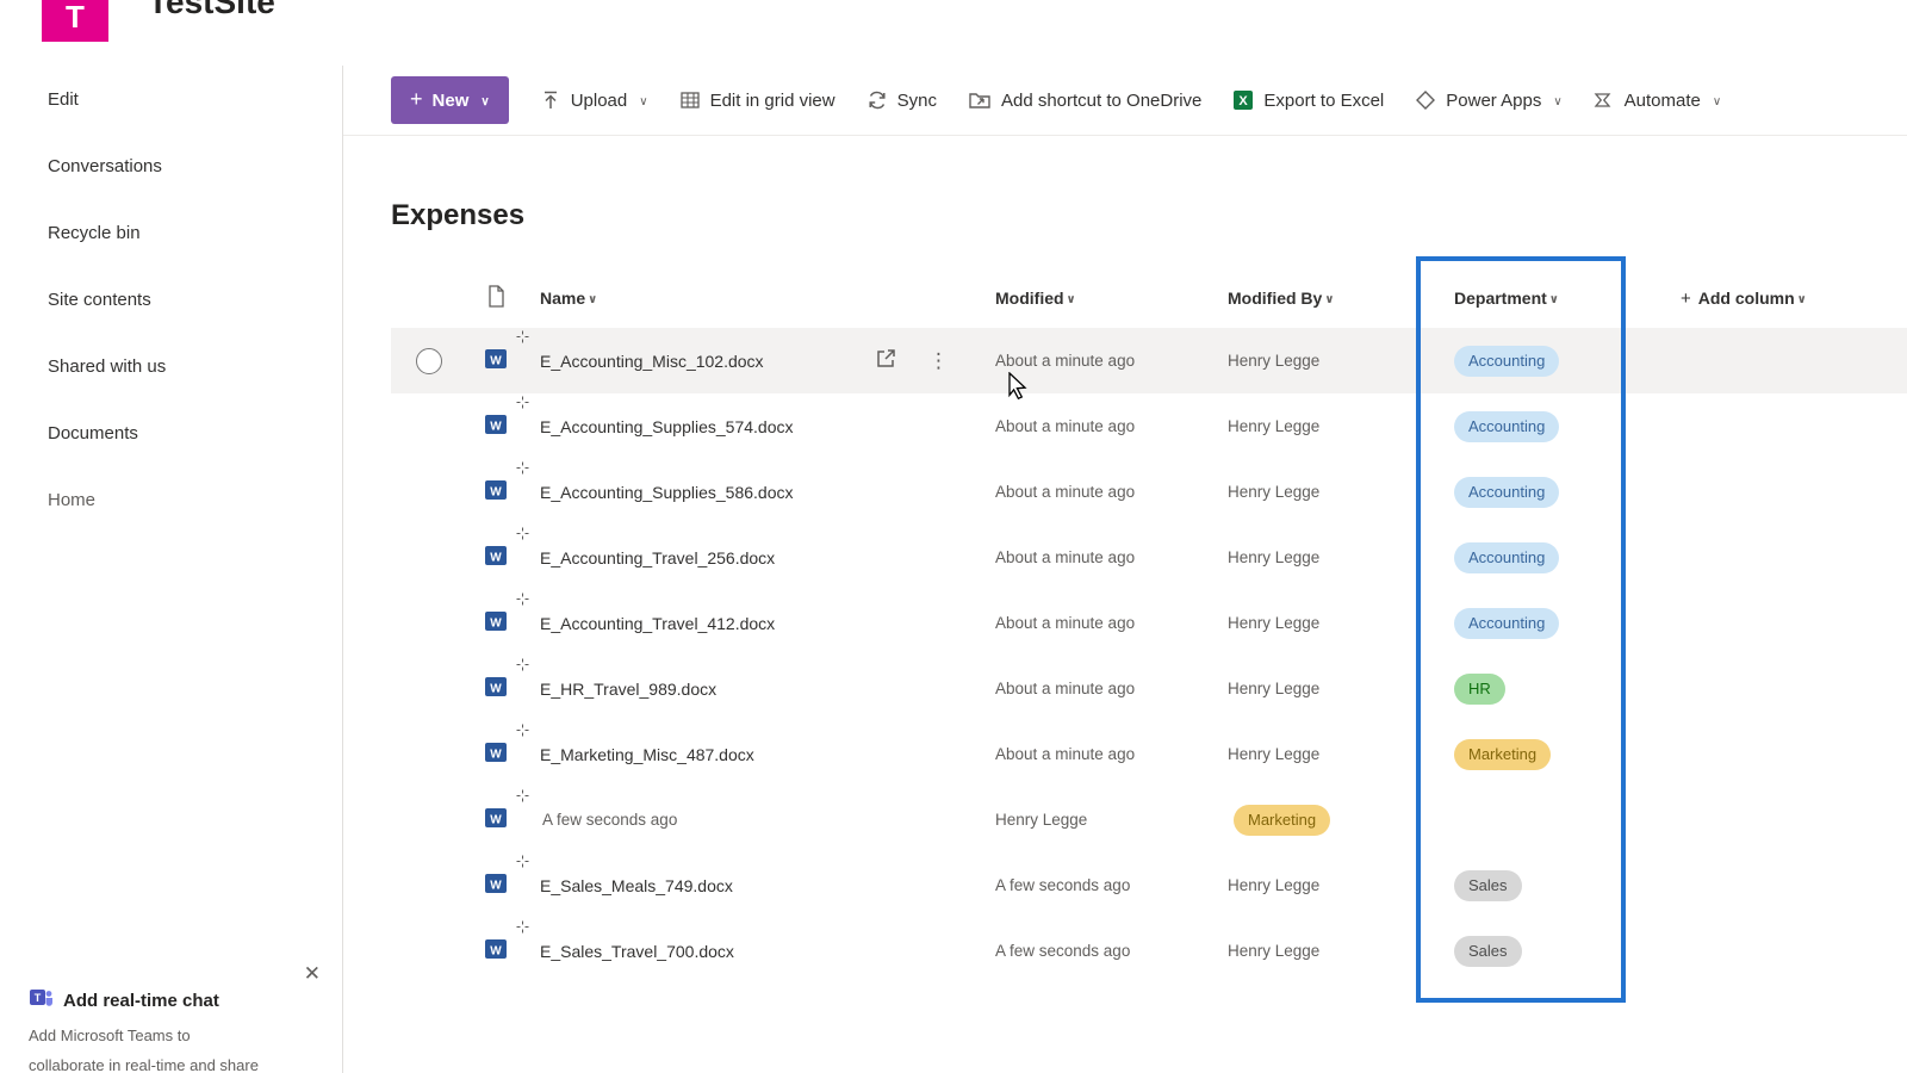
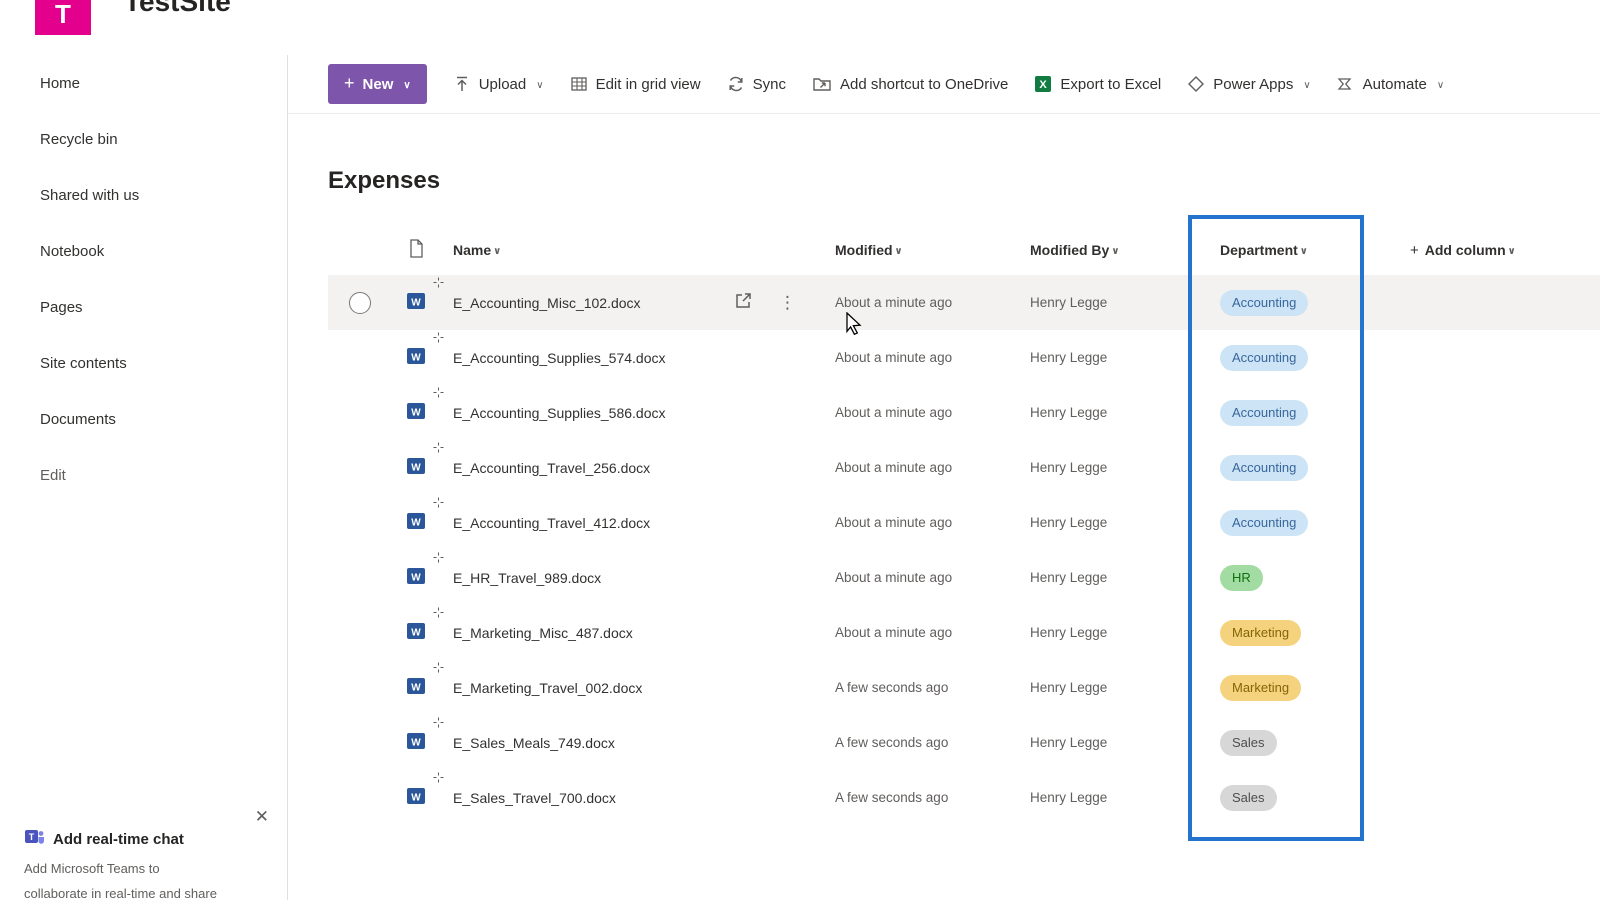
  T
  TestSite
- Edit
+ Home
- Conversations
  Recycle bin
- Site contents
+ Shared with us
+ Notebook
+ Pages
- Shared with us
+ Site contents
  Documents
- Home
+ Edit
  ✕
  T
  Add real-time chat
  Add Microsoft Teams to
  collaborate in real-time and share
  +
  New
  ∨
  Upload
  ∨
  Edit in grid view
  Sync
  Add shortcut to OneDrive
  X
  Export to Excel
  Power Apps
  ∨
  Automate
  ∨
  Expenses
  Name
  ∨
  Modified
  ∨
  Modified By
  ∨
  Department
  ∨
  +
  Add column
  ∨
  W
  E_Accounting_Misc_102.docx
  ⋮
  About a minute ago
  Henry Legge
  Accounting
  W
  E_Accounting_Supplies_574.docx
  About a minute ago
  Henry Legge
  Accounting
  W
  E_Accounting_Supplies_586.docx
  About a minute ago
  Henry Legge
  Accounting
  W
  E_Accounting_Travel_256.docx
  About a minute ago
  Henry Legge
  Accounting
  W
  E_Accounting_Travel_412.docx
  About a minute ago
  Henry Legge
  Accounting
  W
  E_HR_Travel_989.docx
  About a minute ago
  Henry Legge
  HR
  W
  E_Marketing_Misc_487.docx
  About a minute ago
  Henry Legge
  Marketing
  W
+ E_Marketing_Travel_002.docx
  A few seconds ago
  Henry Legge
  Marketing
  W
  E_Sales_Meals_749.docx
  A few seconds ago
  Henry Legge
  Sales
  W
  E_Sales_Travel_700.docx
  A few seconds ago
  Henry Legge
  Sales
